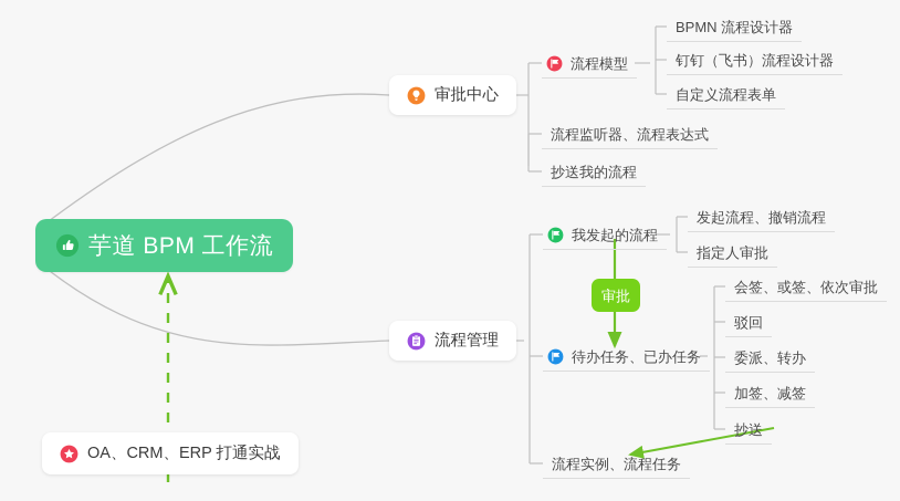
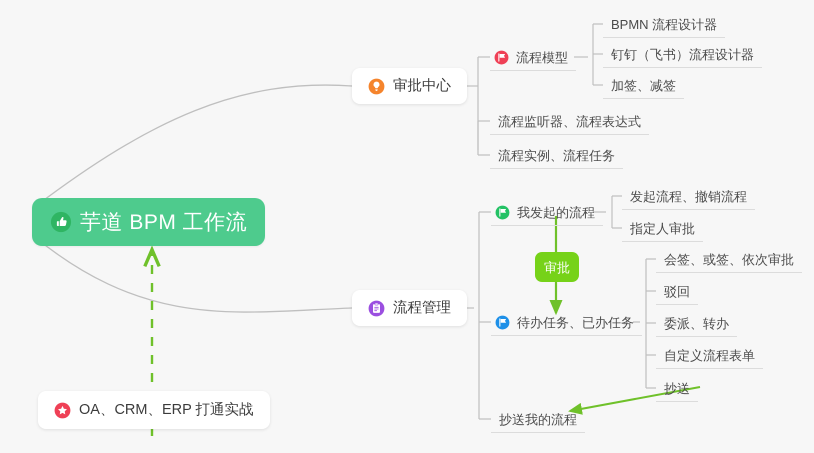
  芋道 BPM 工作流
  审批中心
  流程模型
  BPMN 流程设计器
  钉钉（飞书）流程设计器
- 自定义流程表单
+ 加签、减签
  流程监听器、流程表达式
- 抄送我的流程
+ 流程实例、流程任务
  流程管理
  我发起的流程
  发起流程、撤销流程
  指定人审批
  审批
  待办任务、已办任务
  会签、或签、依次审批
  驳回
  委派、转办
- 加签、减签
+ 自定义流程表单
  抄送
- 流程实例、流程任务
+ 抄送我的流程
  OA、CRM、ERP 打通实战
